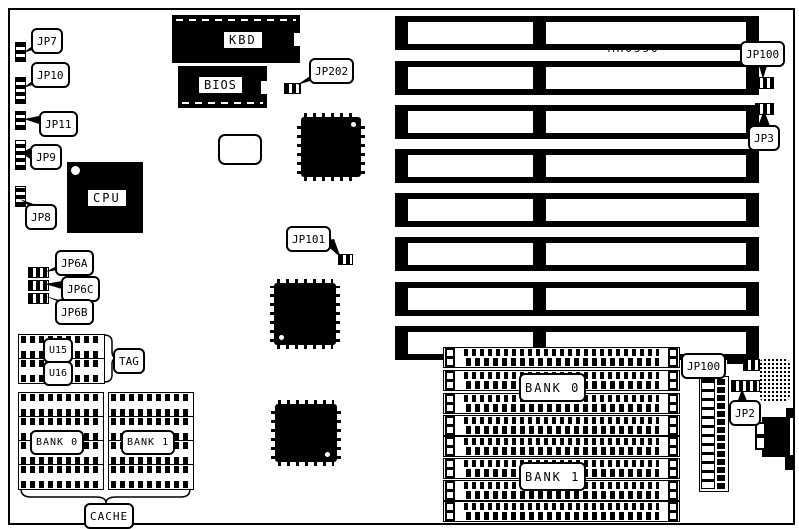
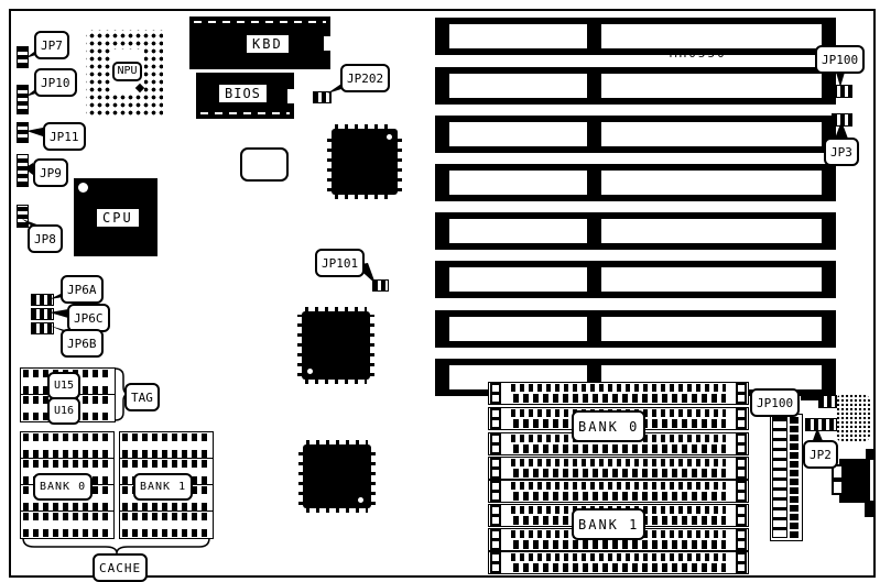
+ NPU
  CPU
  KBD
  BIOS
  JP7
  JP10
  JP11
  JP9
  JP8
  JP6A
  JP6C
  JP6B
  JP202
  JP101
  JP100
  JP3
  JP100
  JP2
  U15
  U16
  TAG
  BANK 0
  BANK 1
  CACHE
  BANK 0
  BANK 1
  MH0550
